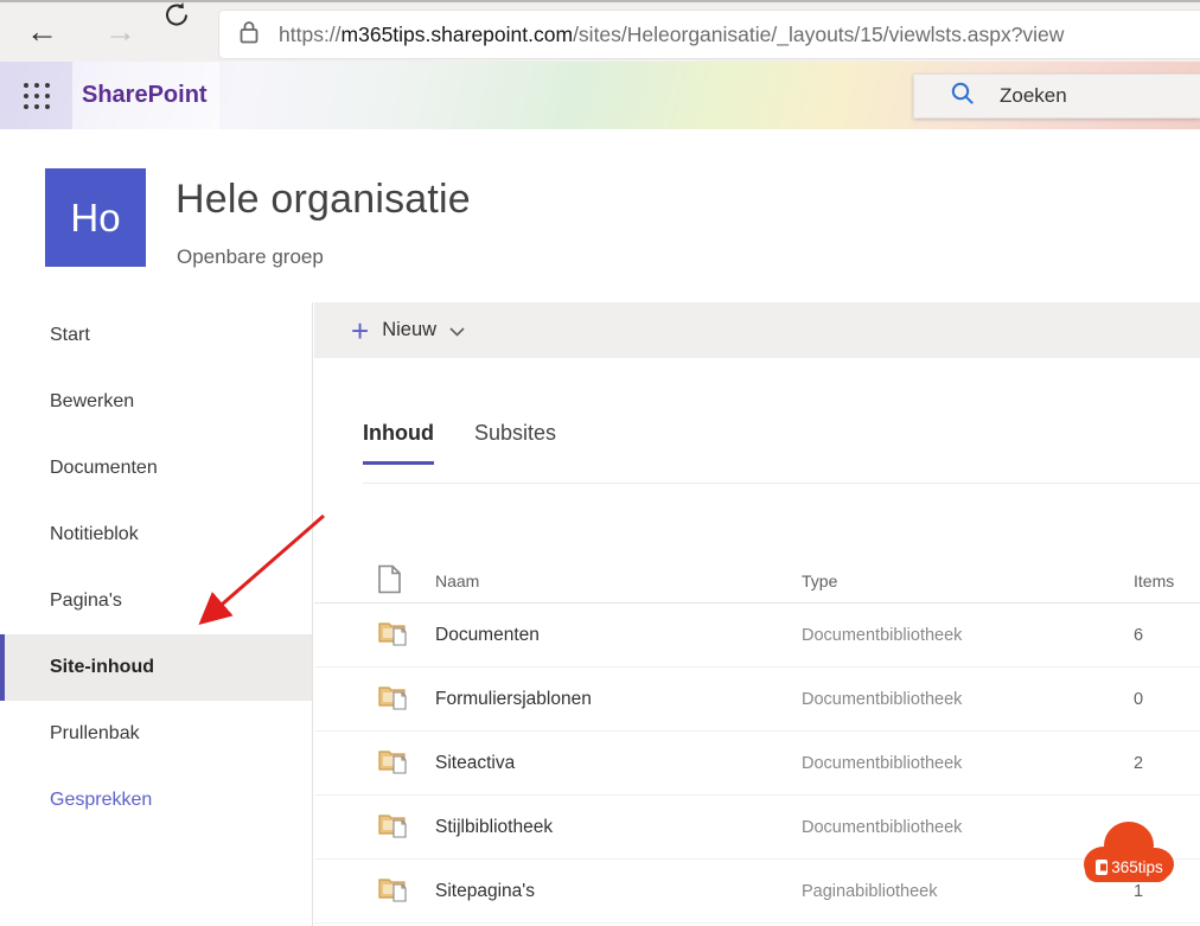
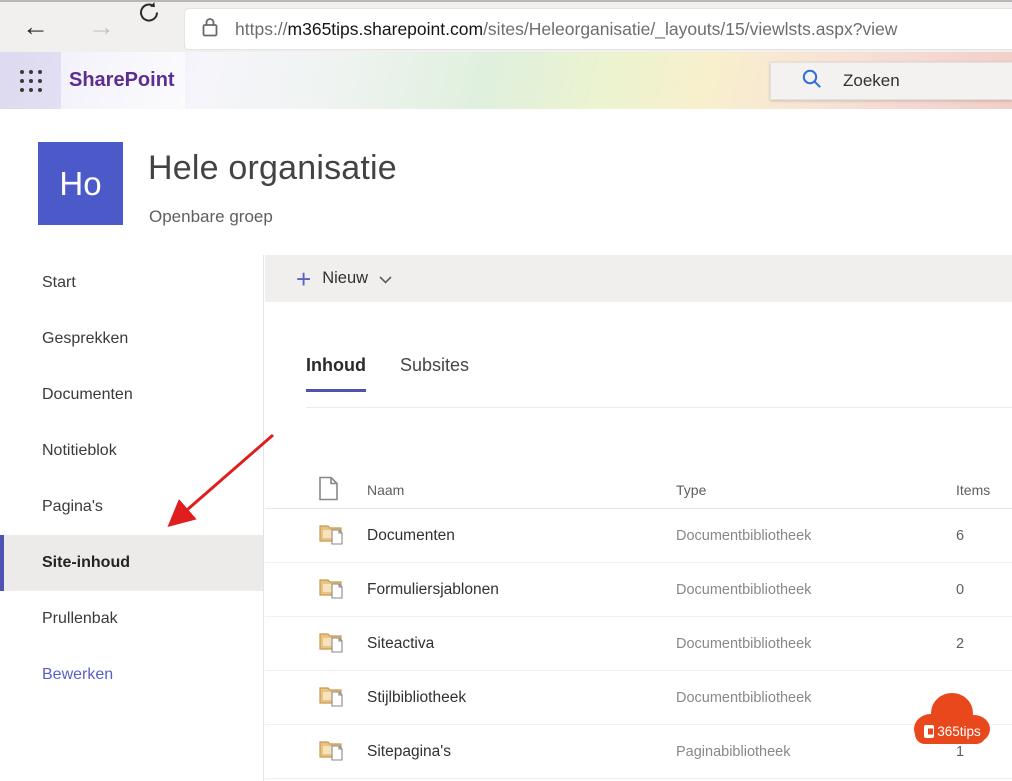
  ←
  →
  https://m365tips.sharepoint.com/sites/Heleorganisatie/_layouts/15/viewlsts.aspx?view
  SharePoint
  Zoeken
  Ho
  Hele organisatie
  Openbare groep
  Start
- Bewerken
+ Gesprekken
  Documenten
  Notitieblok
  Pagina's
  Site-inhoud
  Prullenbak
- Gesprekken
+ Bewerken
  +
  Nieuw
  Inhoud
  Subsites
  Naam
  Type
  Items
  Documenten
  Documentbibliotheek
  6
  Formuliersjablonen
  Documentbibliotheek
  0
  Siteactiva
  Documentbibliotheek
  2
  Stijlbibliotheek
  Documentbibliotheek
  Sitepagina's
  Paginabibliotheek
  1
  365tips
